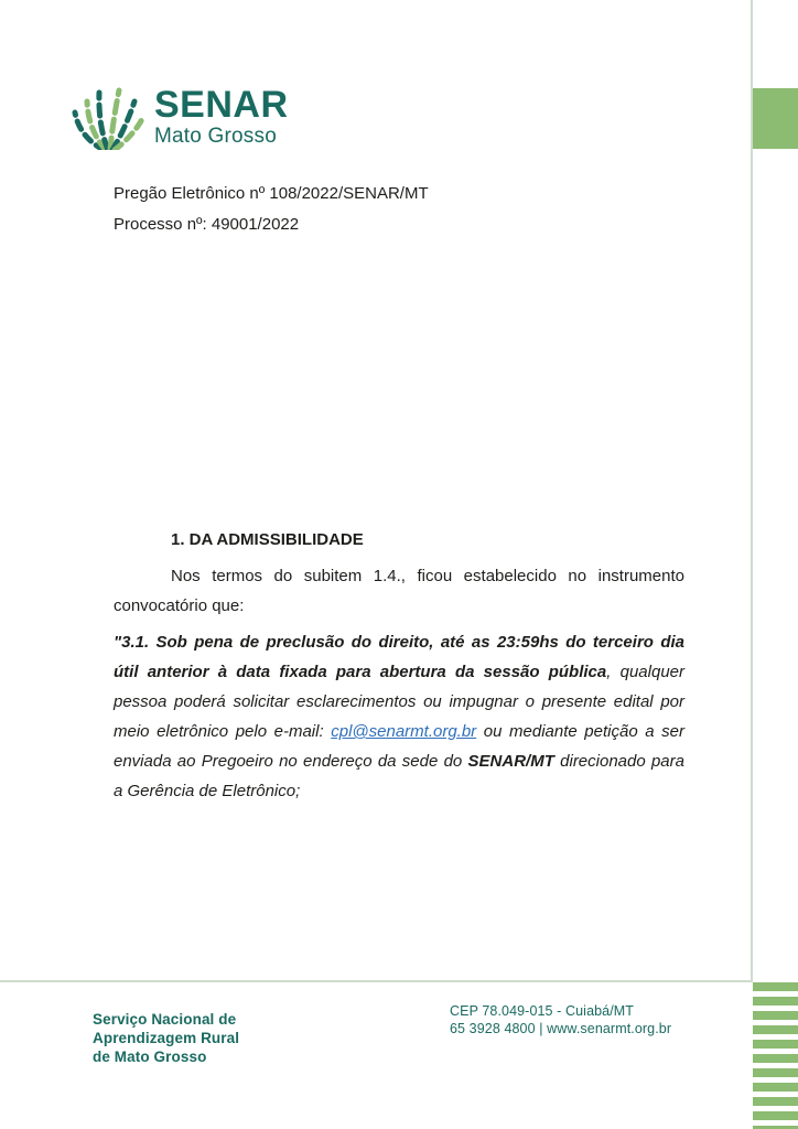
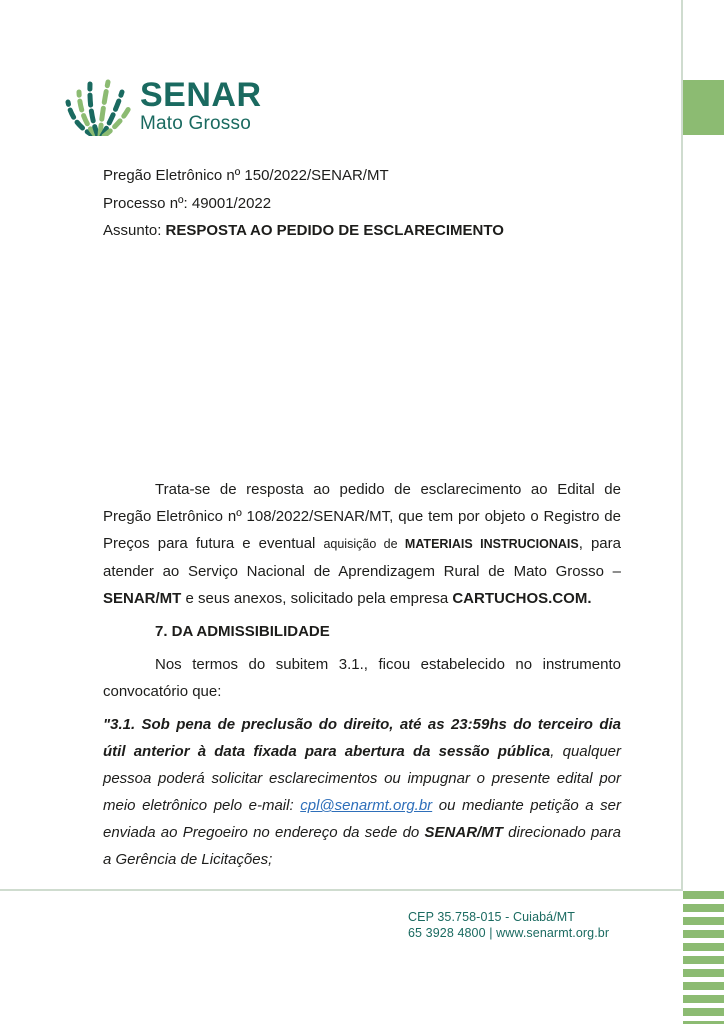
  SENAR
  Mato Grosso
- Pregão Eletrônico nº 108/2022/SENAR/MT
+ Pregão Eletrônico nº 150/2022/SENAR/MT
  Processo nº: 49001/2022
+ Assunto: RESPOSTA AO PEDIDO DE ESCLARECIMENTO
+ Trata-se de resposta ao pedido de esclarecimento ao Edital de Pregão Eletrônico nº 108/2022/SENAR/MT, que tem por objeto o Registro de Preços para futura e eventual aquisição de MATERIAIS INSTRUCIONAIS, para atender ao Serviço Nacional de Aprendizagem Rural de Mato Grosso – SENAR/MT e seus anexos, solicitado pela empresa CARTUCHOS.COM.
- 1. DA ADMISSIBILIDADE
+ 7. DA ADMISSIBILIDADE
- Nos termos do subitem 1.4., ficou estabelecido no instrumento convocatório que:
+ Nos termos do subitem 3.1., ficou estabelecido no instrumento convocatório que:
- "3.1. Sob pena de preclusão do direito, até as 23:59hs do terceiro dia útil anterior à data fixada para abertura da sessão pública, qualquer pessoa poderá solicitar esclarecimentos ou impugnar o presente edital por meio eletrônico pelo e-mail: cpl@senarmt.org.br ou mediante petição a ser enviada ao Pregoeiro no endereço da sede do SENAR/MT direcionado para a Gerência de Eletrônico;
+ "3.1. Sob pena de preclusão do direito, até as 23:59hs do terceiro dia útil anterior à data fixada para abertura da sessão pública, qualquer pessoa poderá solicitar esclarecimentos ou impugnar o presente edital por meio eletrônico pelo e-mail: cpl@senarmt.org.br ou mediante petição a ser enviada ao Pregoeiro no endereço da sede do SENAR/MT direcionado para a Gerência de Licitações;
- Serviço Nacional de
- Aprendizagem Rural
- de Mato Grosso
- CEP 78.049-015 - Cuiabá/MT
+ CEP 35.758-015 - Cuiabá/MT
  65 3928 4800 | www.senarmt.org.br
